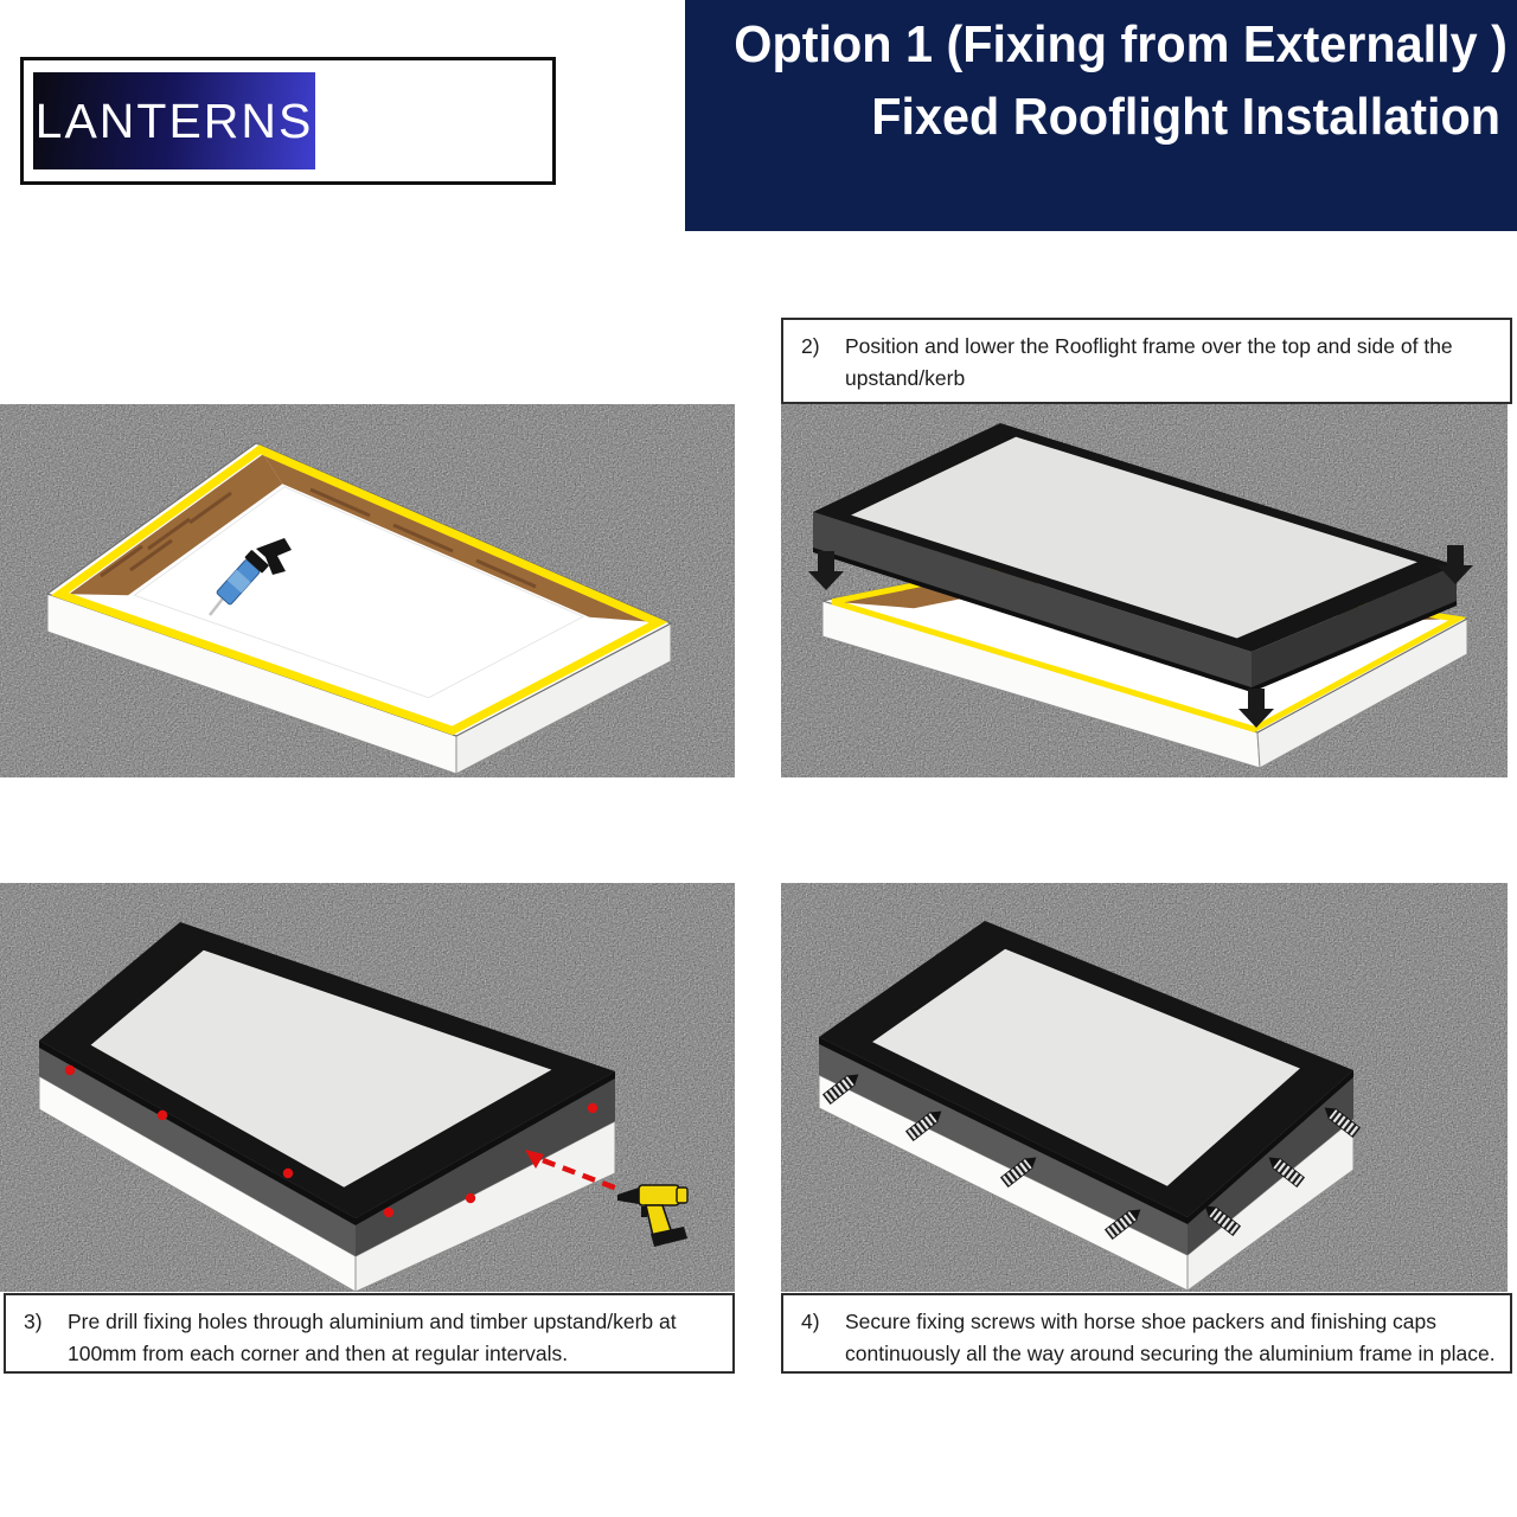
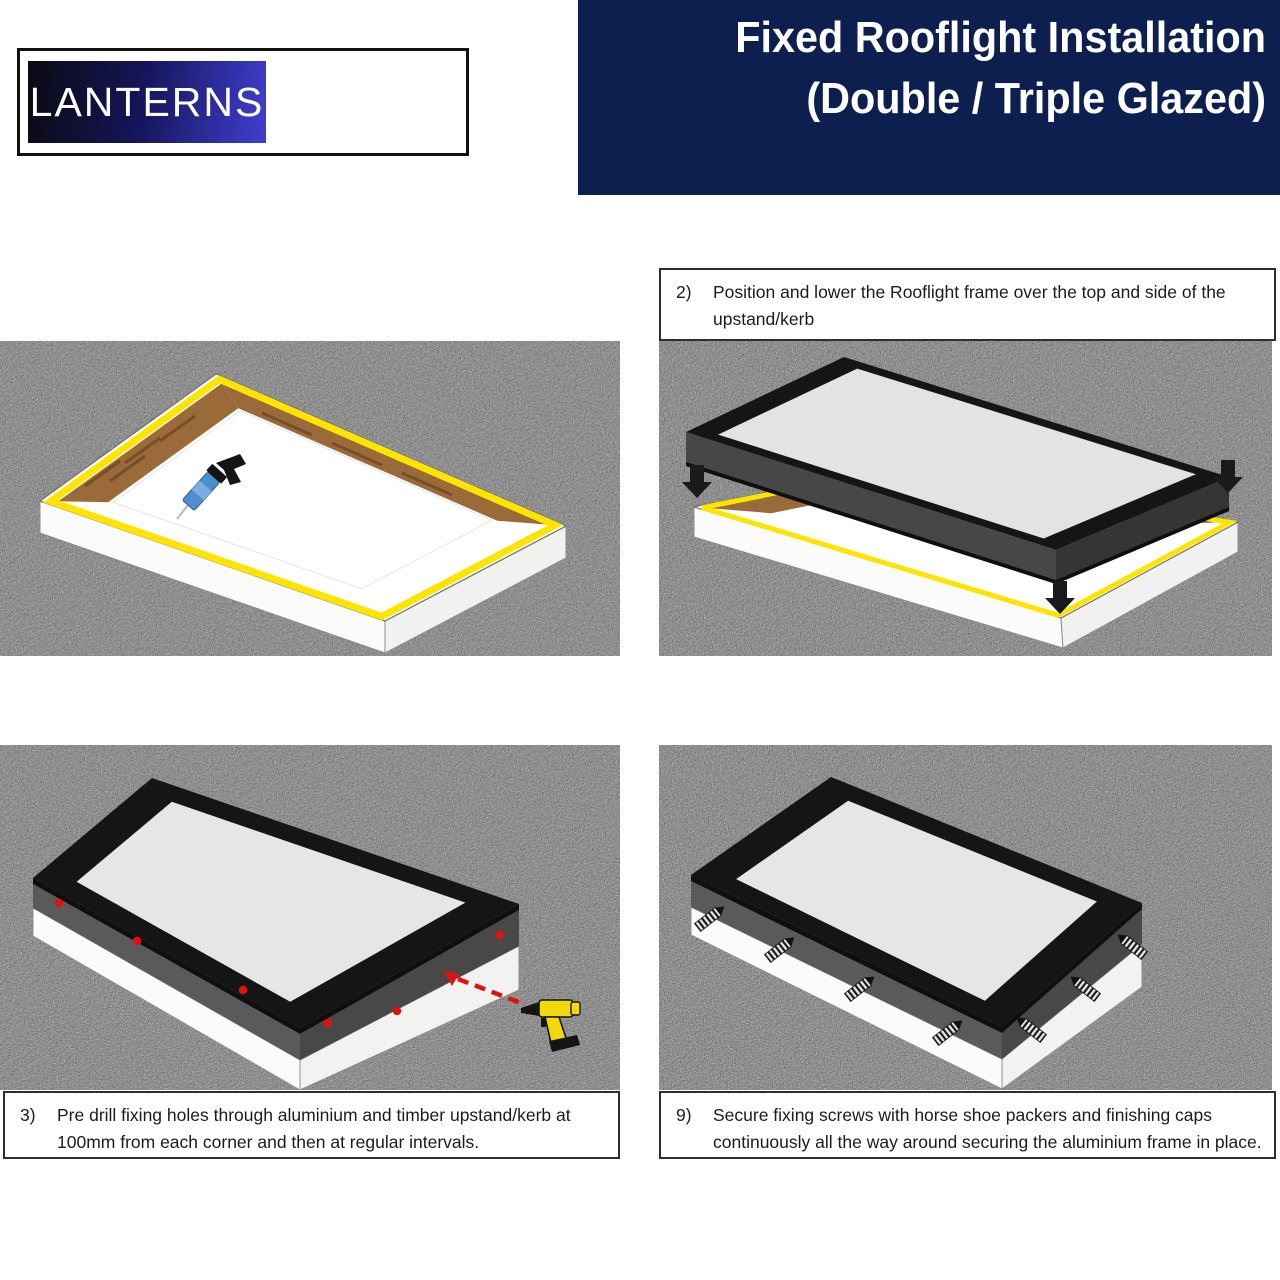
  LANTERNS
- Option 1 (Fixing from Externally )
  Fixed Rooflight Installation
+ (Double / Triple Glazed)
  2)
  Position and lower the Rooflight frame over the top and side of the upstand/kerb
  3)
  Pre drill fixing holes through aluminium and timber upstand/kerb at 100mm from each corner and then at regular intervals.
- 4)
+ 9)
  Secure fixing screws with horse shoe packers and finishing caps continuously all the way around securing the aluminium frame in place.
